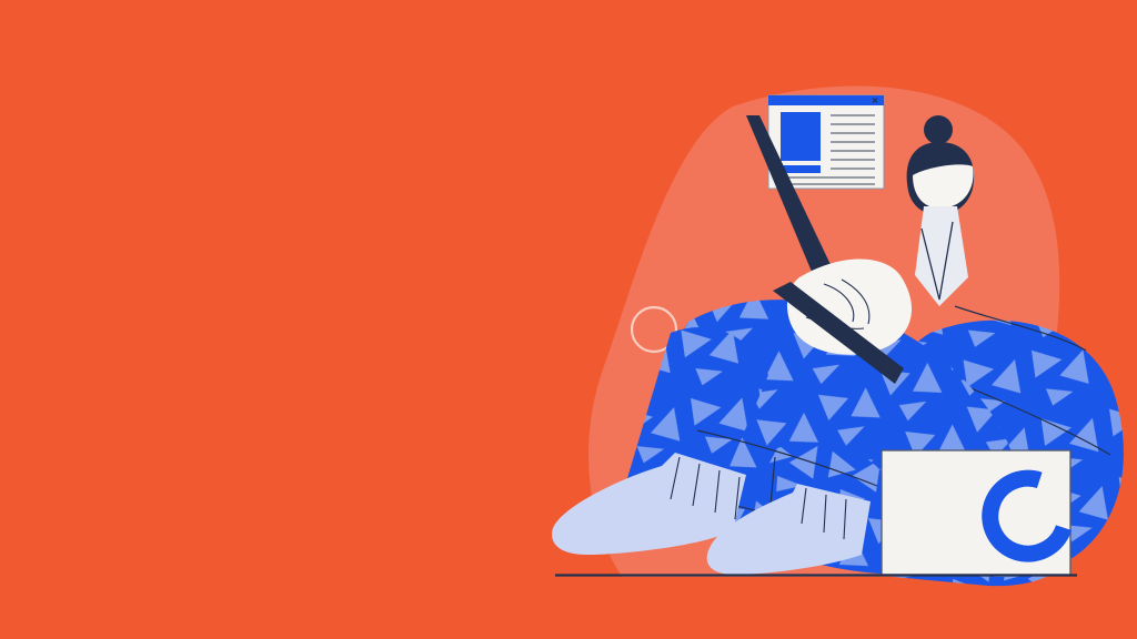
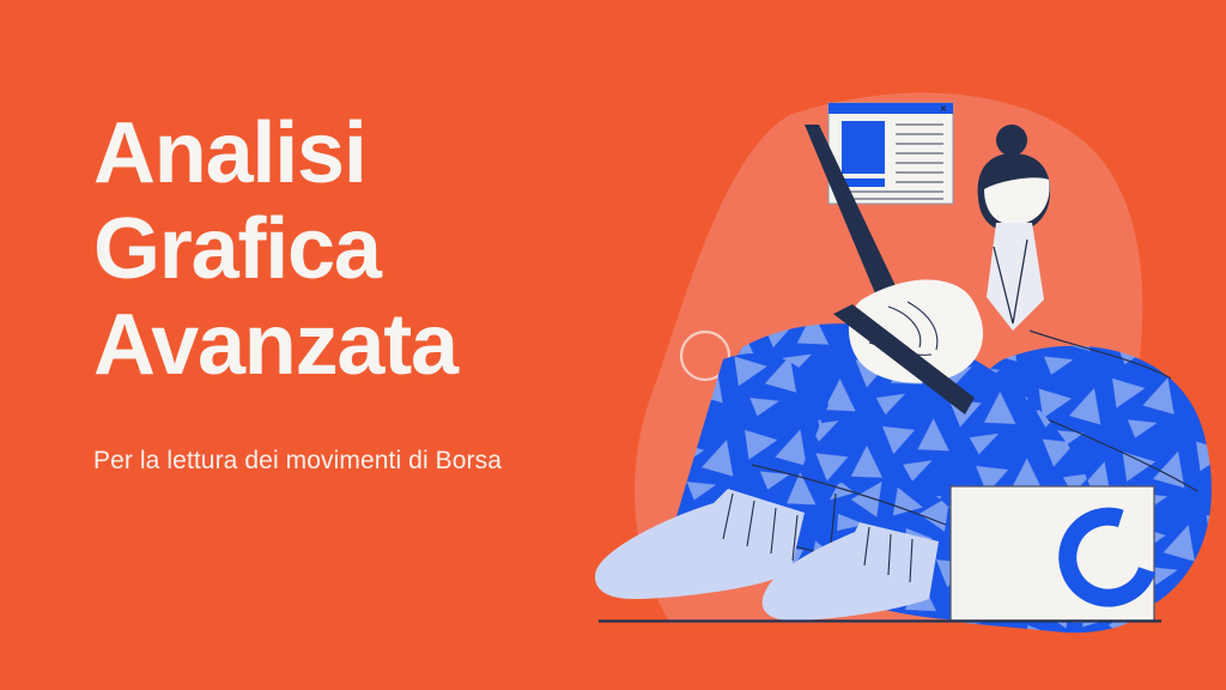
+ Analisi
+ Grafica
+ Avanzata
+ Per la lettura dei movimenti di Borsa
